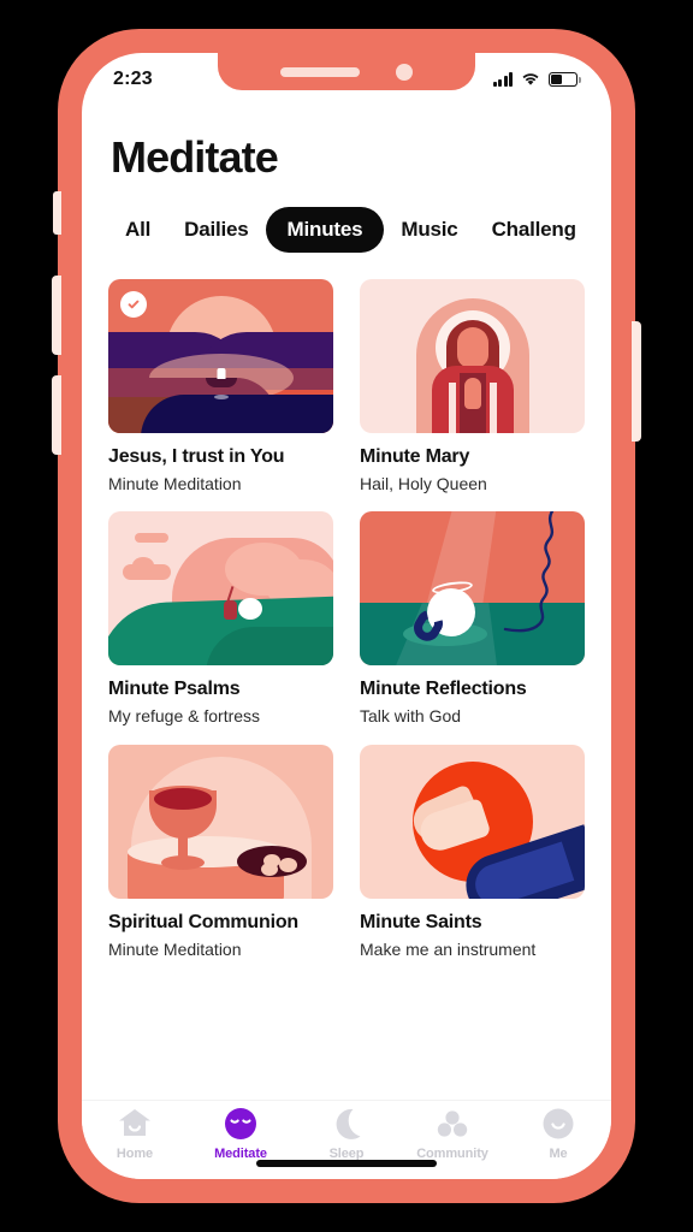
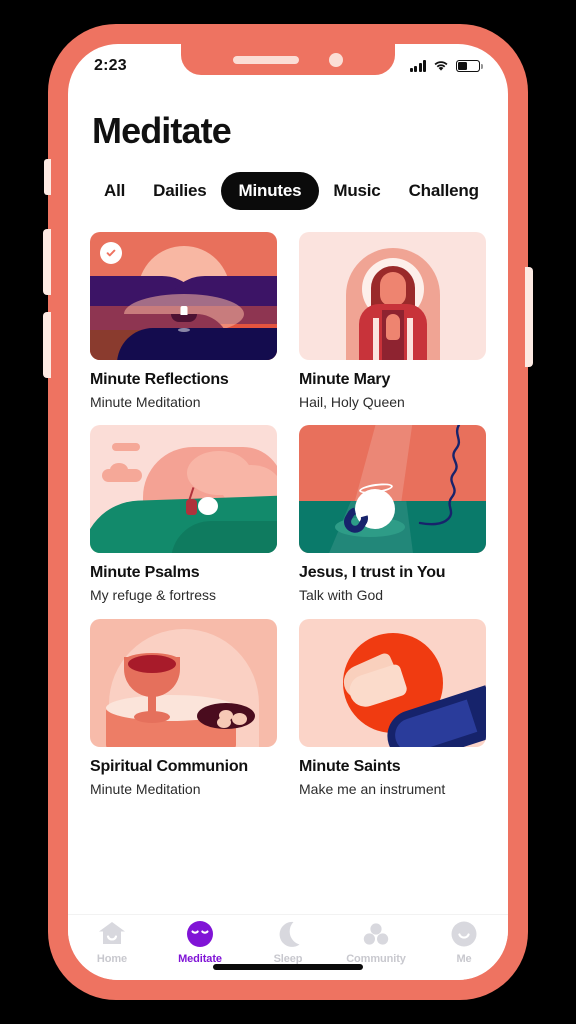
  2:23
  Meditate
  All
  Dailies
  Minutes
  Music
  Challeng
- Jesus, I trust in You
+ Minute Reflections
  Minute Meditation
  Minute Mary
  Hail, Holy Queen
  Minute Psalms
  My refuge & fortress
- Minute Reflections
+ Jesus, I trust in You
  Talk with God
  Spiritual Communion
  Minute Meditation
  Minute Saints
  Make me an instrument
  Home
  Meditate
  Sleep
  Community
  Me
